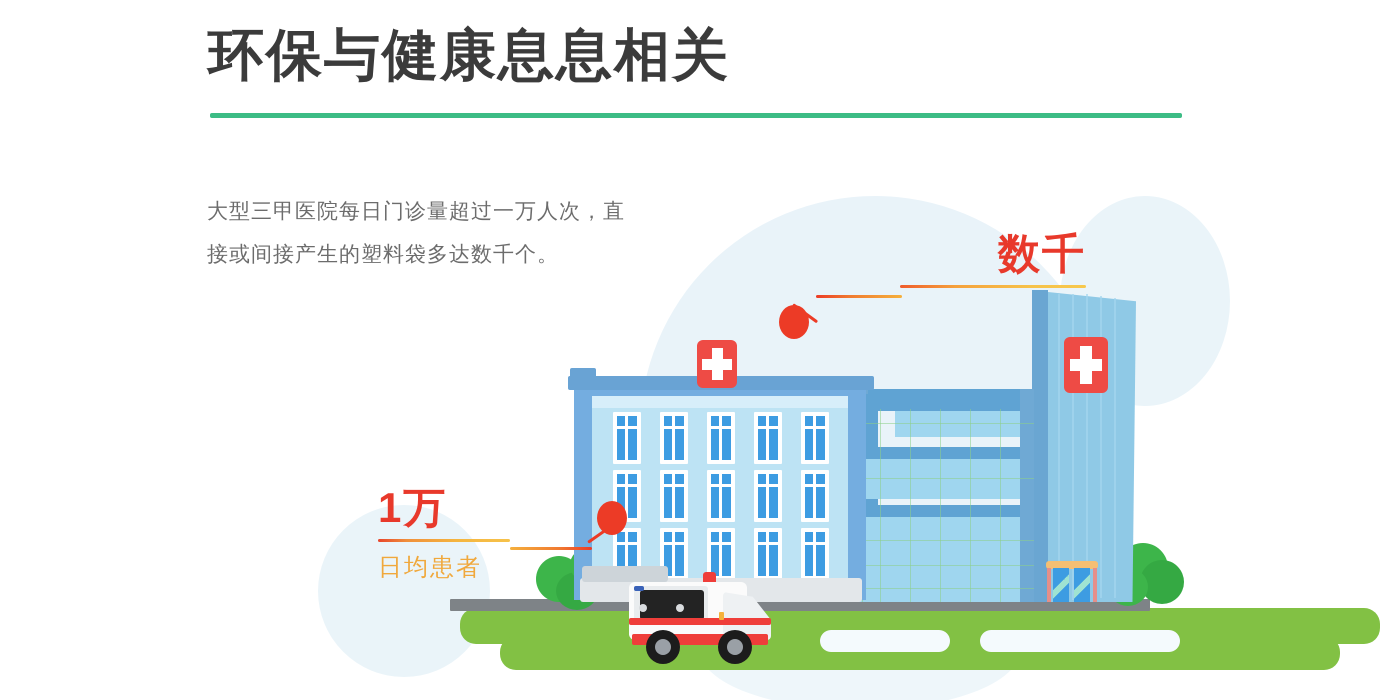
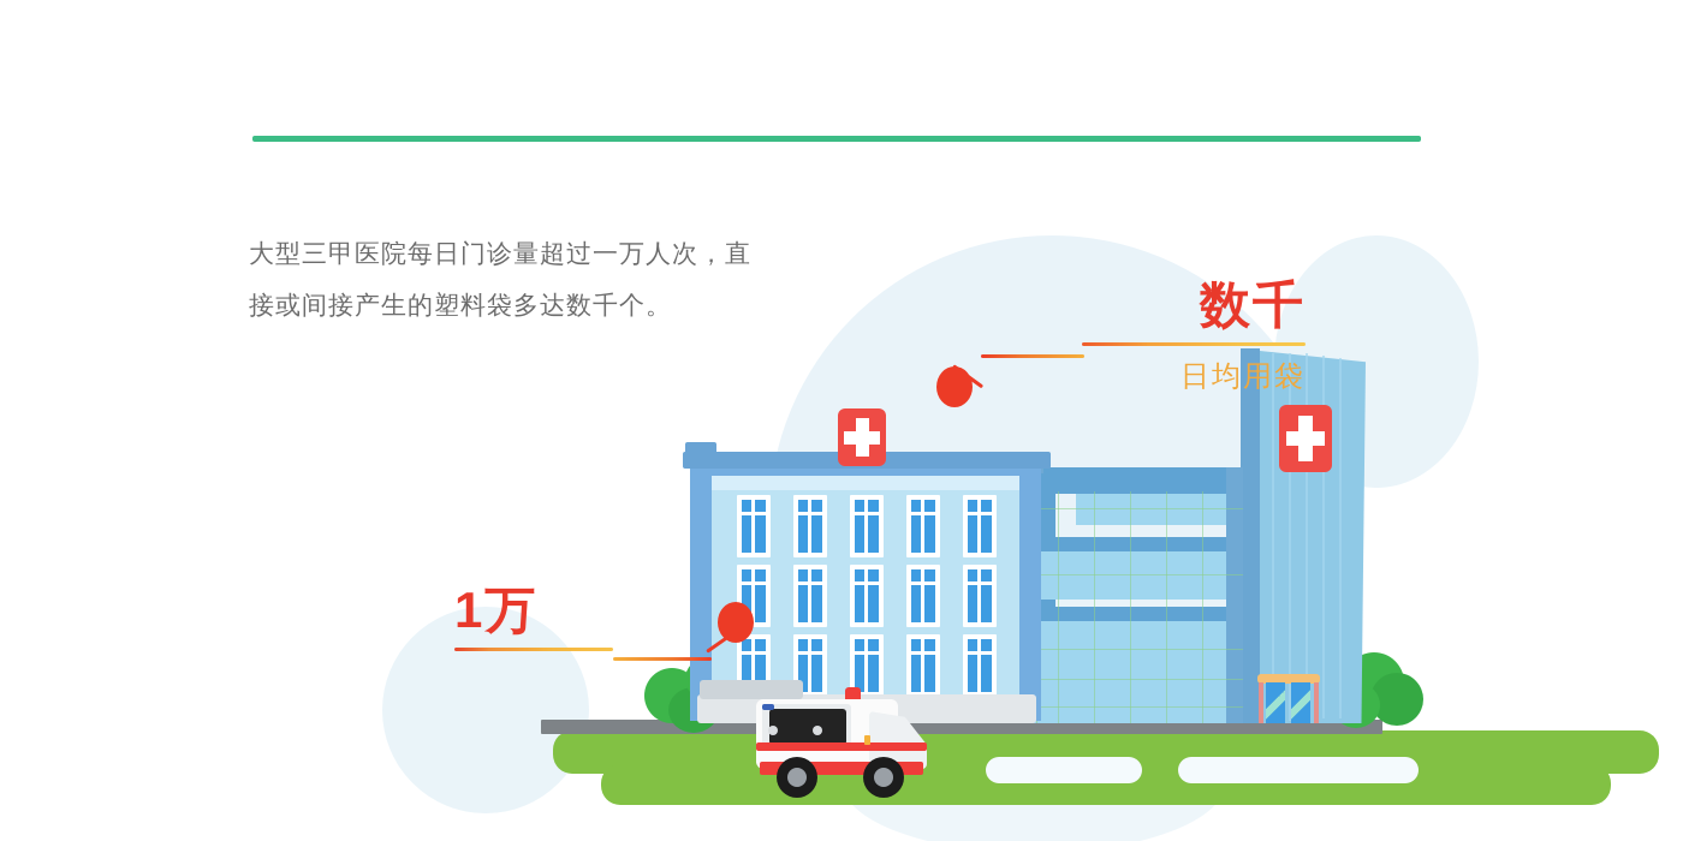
- 环保与健康息息相关
  大型三甲医院每日门诊量超过一万人次，直接或间接产生的塑料袋多达数千个。
  数千
+ 日均用袋
  1万
- 日均患者
